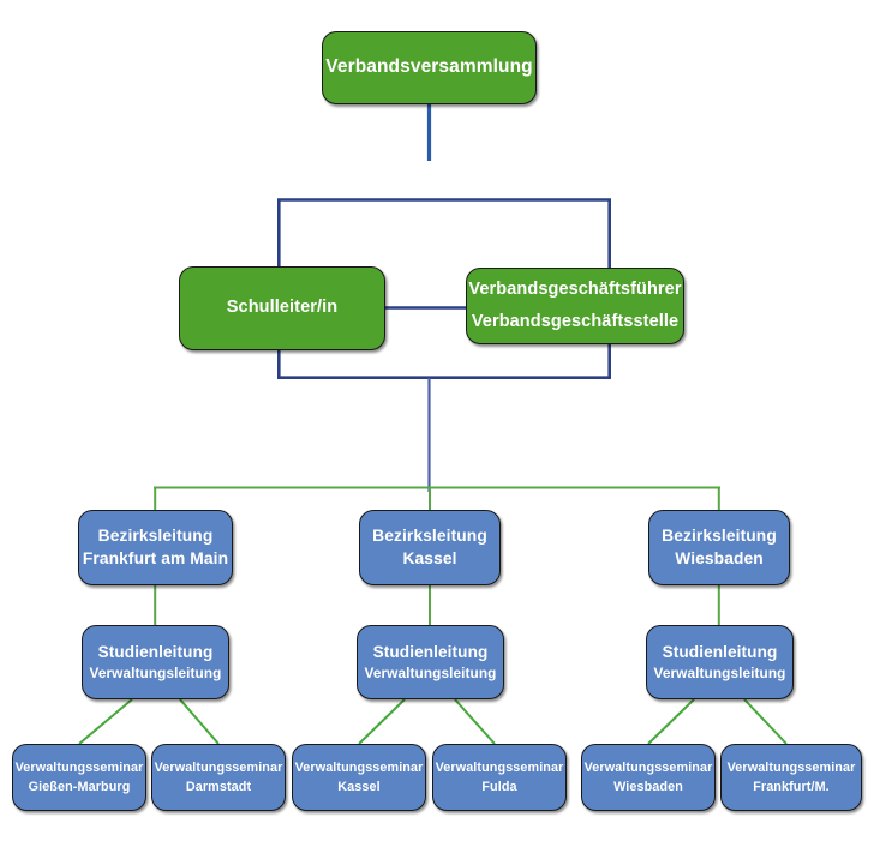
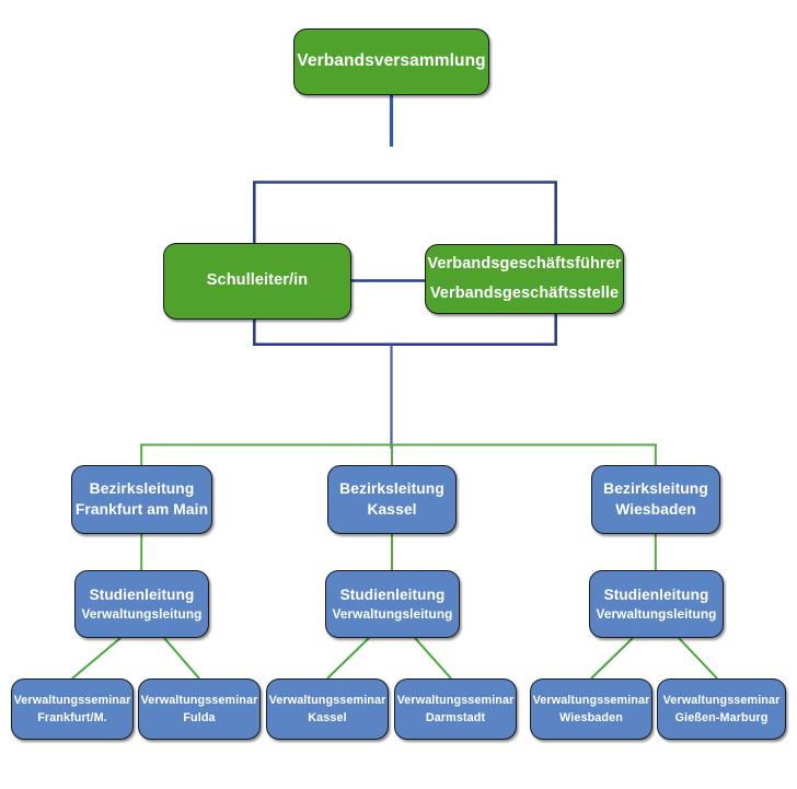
  Verbandsversammlung
  Schulleiter/in
  Verbandsgeschäftsführer
  Verbandsgeschäftsstelle
  Bezirksleitung
  Frankfurt am Main
  Bezirksleitung
  Kassel
  Bezirksleitung
  Wiesbaden
  Studienleitung
  Verwaltungsleitung
  Studienleitung
  Verwaltungsleitung
  Studienleitung
  Verwaltungsleitung
  Verwaltungsseminar
- Gießen-Marburg
+ Frankfurt/M.
  Verwaltungsseminar
- Darmstadt
+ Fulda
  Verwaltungsseminar
  Kassel
  Verwaltungsseminar
- Fulda
+ Darmstadt
  Verwaltungsseminar
  Wiesbaden
  Verwaltungsseminar
- Frankfurt/M.
+ Gießen-Marburg
